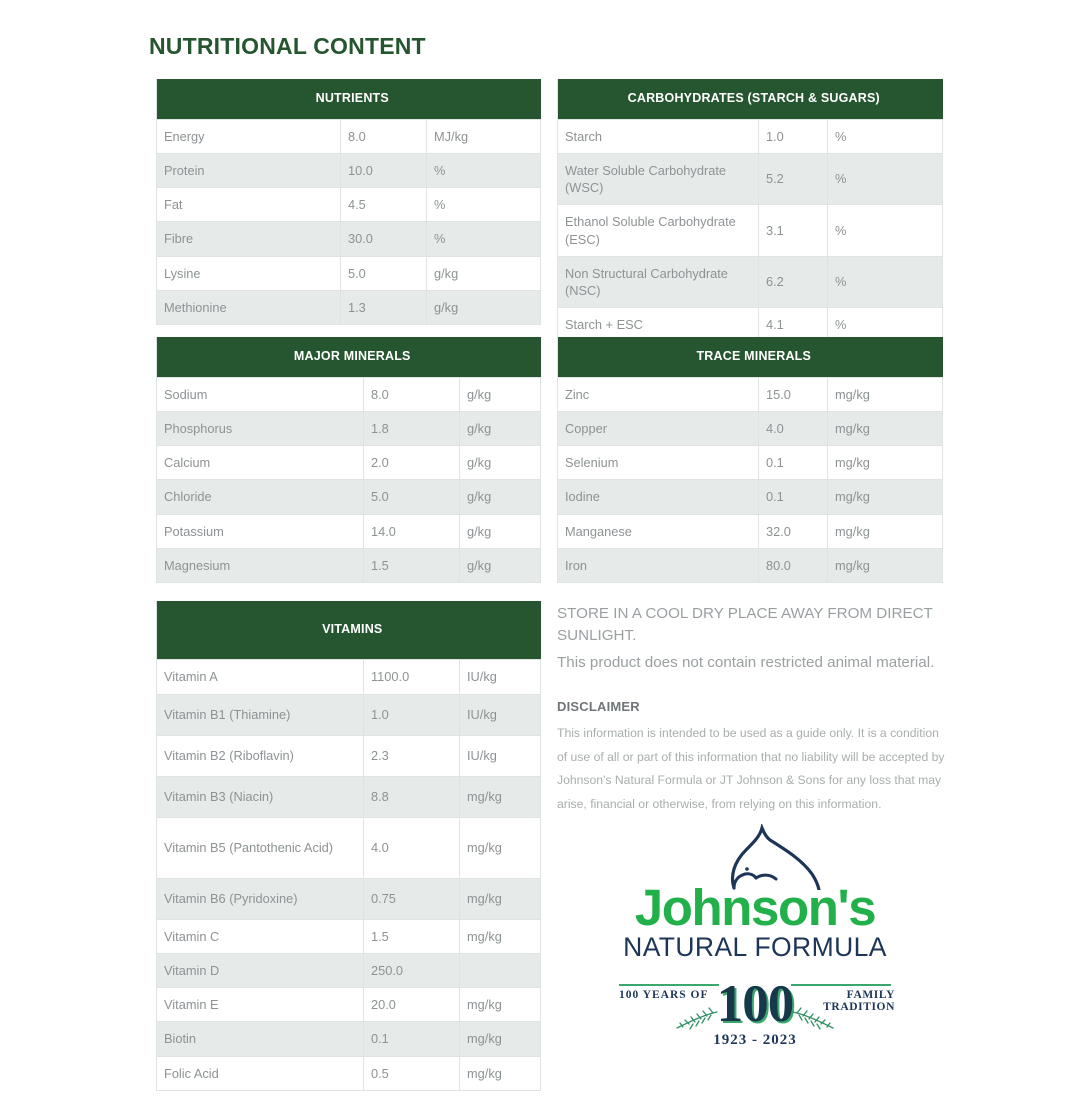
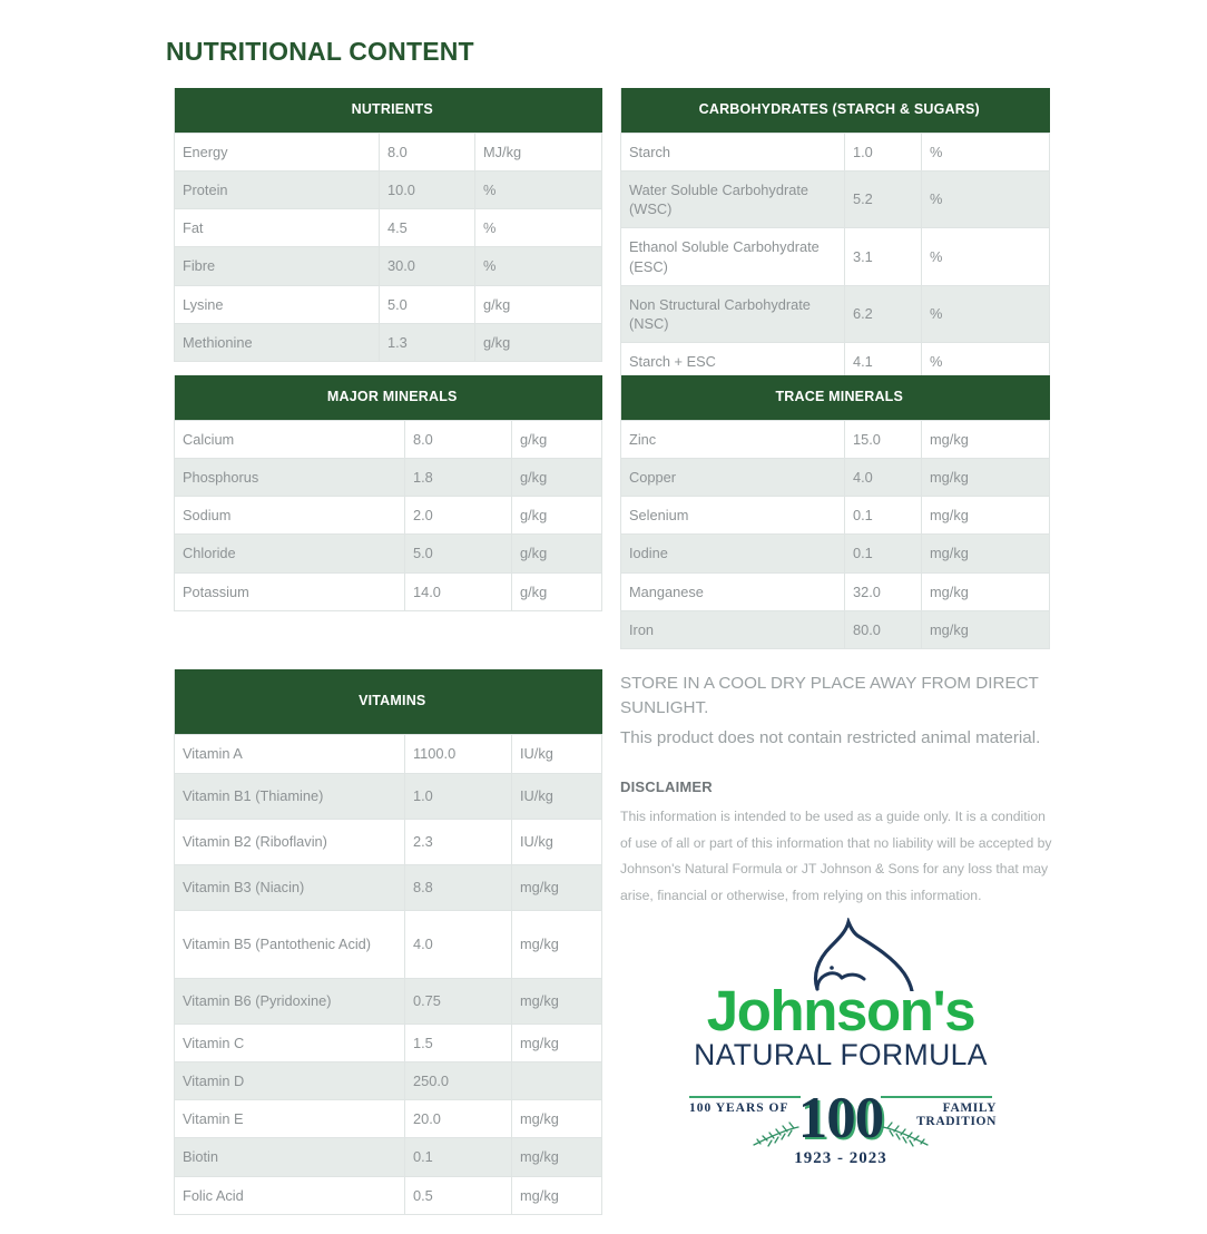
  NUTRITIONAL CONTENT
  NUTRIENTS
  Energy	8.0	MJ/kg
  Protein	10.0	%
  Fat	4.5	%
  Fibre	30.0	%
  Lysine	5.0	g/kg
  Methionine	1.3	g/kg
  CARBOHYDRATES (STARCH & SUGARS)
  Starch	1.0	%
  Water Soluble Carbohydrate (WSC)	5.2	%
  Ethanol Soluble Carbohydrate (ESC)	3.1	%
  Non Structural Carbohydrate (NSC)	6.2	%
  Starch + ESC	4.1	%
  MAJOR MINERALS
- Sodium	8.0	g/kg
+ Calcium	8.0	g/kg
  Phosphorus	1.8	g/kg
- Calcium	2.0	g/kg
+ Sodium	2.0	g/kg
  Chloride	5.0	g/kg
  Potassium	14.0	g/kg
- Magnesium	1.5	g/kg
  TRACE MINERALS
  Zinc	15.0	mg/kg
  Copper	4.0	mg/kg
  Selenium	0.1	mg/kg
  Iodine	0.1	mg/kg
  Manganese	32.0	mg/kg
  Iron	80.0	mg/kg
  VITAMINS
  Vitamin A	1100.0	IU/kg
  Vitamin B1 (Thiamine)	1.0	IU/kg
  Vitamin B2 (Riboflavin)	2.3	IU/kg
  Vitamin B3 (Niacin)	8.8	mg/kg
  Vitamin B5 (Pantothenic Acid)	4.0	mg/kg
  Vitamin B6 (Pyridoxine)	0.75	mg/kg
  Vitamin C	1.5	mg/kg
  Vitamin D	250.0
  Vitamin E	20.0	mg/kg
  Biotin	0.1	mg/kg
  Folic Acid	0.5	mg/kg
  STORE IN A COOL DRY PLACE AWAY FROM DIRECT SUNLIGHT.
  This product does not contain restricted animal material.
  DISCLAIMER
  This information is intended to be used as a guide only. It is a condition of use of all or part of this information that no liability will be accepted by Johnson's Natural Formula or JT Johnson & Sons for any loss that may arise, financial or otherwise, from relying on this information.
  Johnson's
  NATURAL FORMULA
  100 YEARS OF
  FAMILY TRADITION
  100
  1923 - 2023
